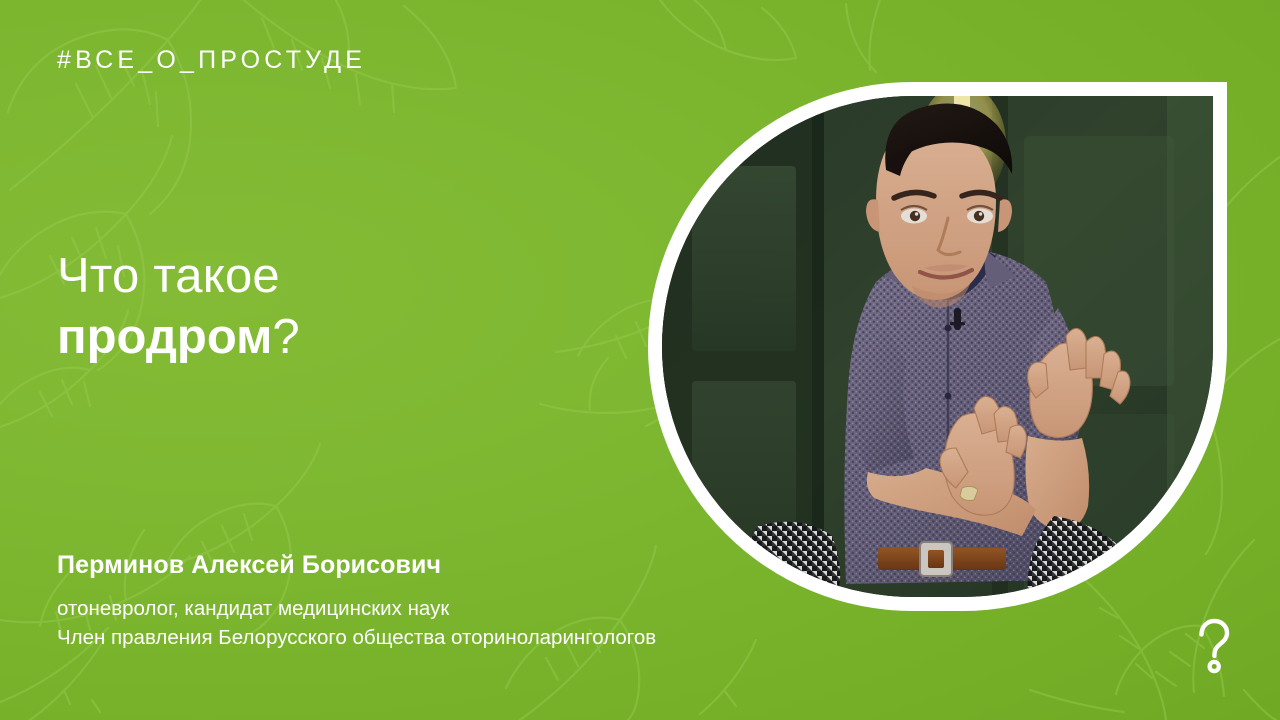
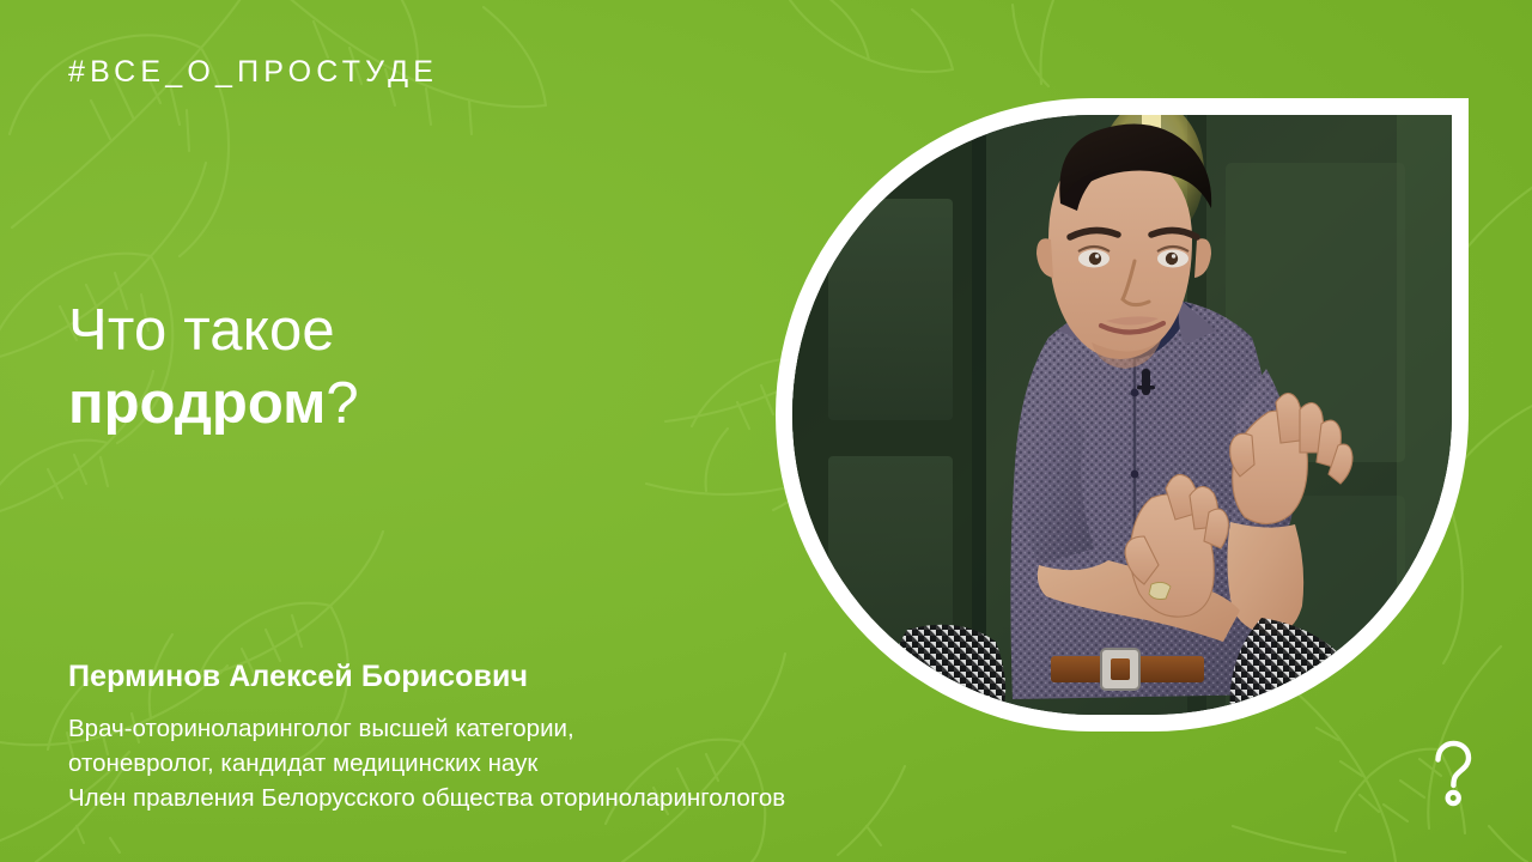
  #ВСЕ_О_ПРОСТУДЕ
  Что такое
  продром?
  Перминов Алексей Борисович
+ Врач-оториноларинголог высшей категории,
  отоневролог, кандидат медицинских наук
  Член правления Белорусского общества оториноларингологов
